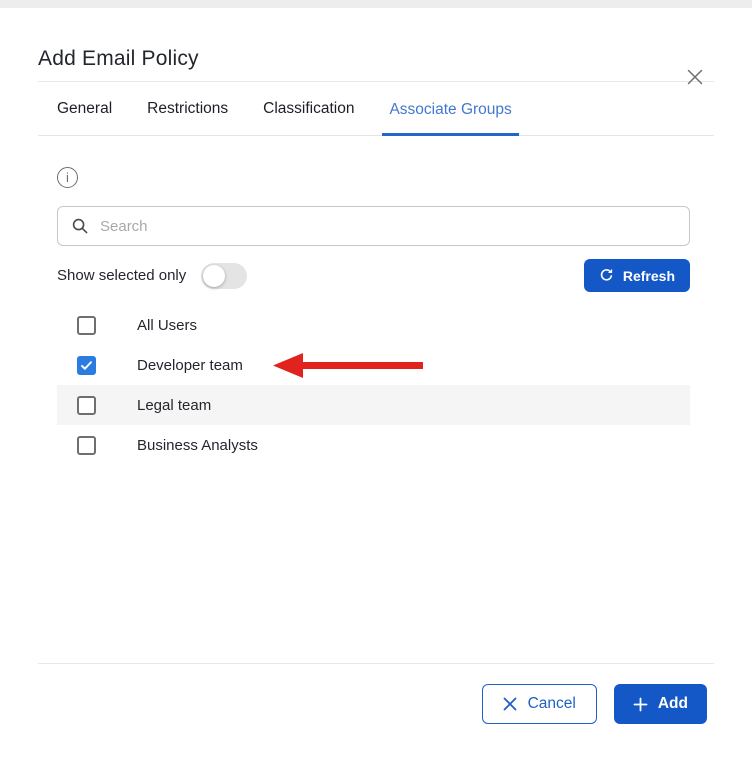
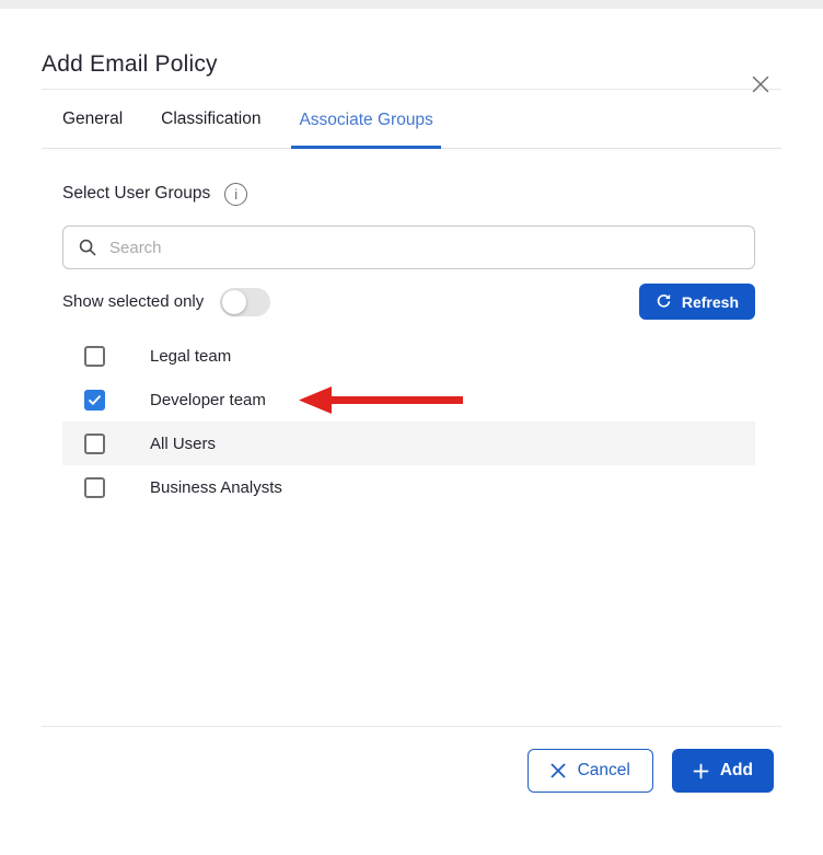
  Add Email Policy
  General
- Restrictions
  Classification
  Associate Groups
+ Select User Groups
  i
  Search
  Show selected only
  Refresh
- All Users
+ Legal team
  Developer team
- Legal team
+ All Users
  Business Analysts
  Cancel
  Add
